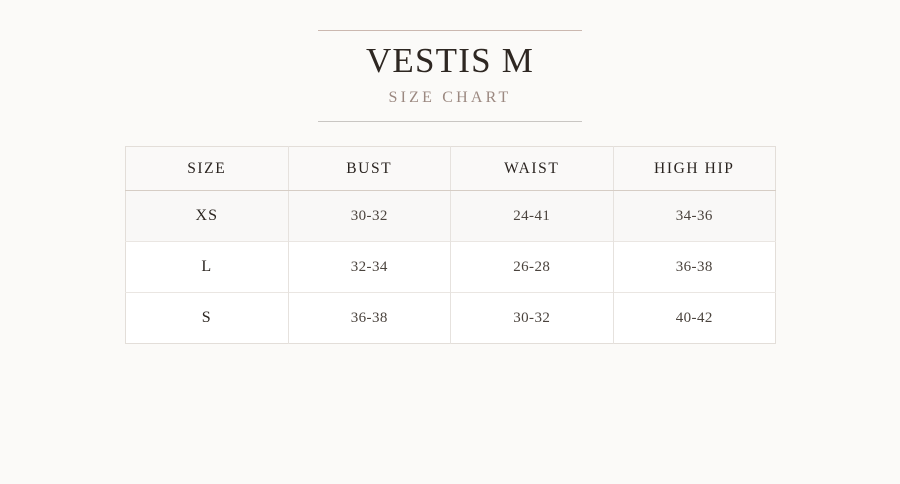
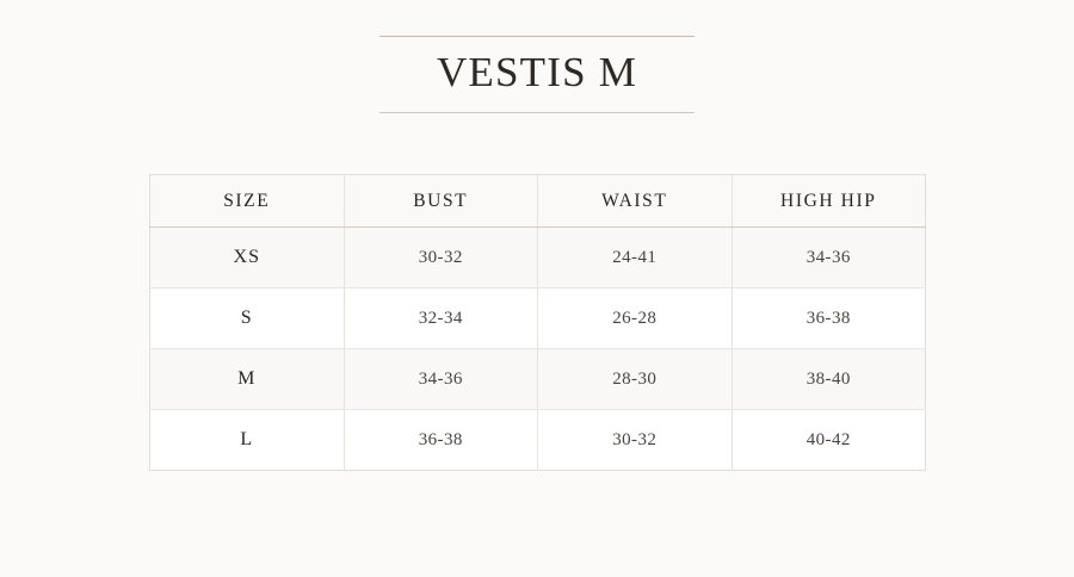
  VESTIS M
- SIZE CHART
  SIZE	BUST	WAIST	HIGH HIP
  XS	30-32	24-41	34-36
- L	32-34	26-28	36-38
+ S	32-34	26-28	36-38
+ M	34-36	28-30	38-40
- S	36-38	30-32	40-42
+ L	36-38	30-32	40-42
